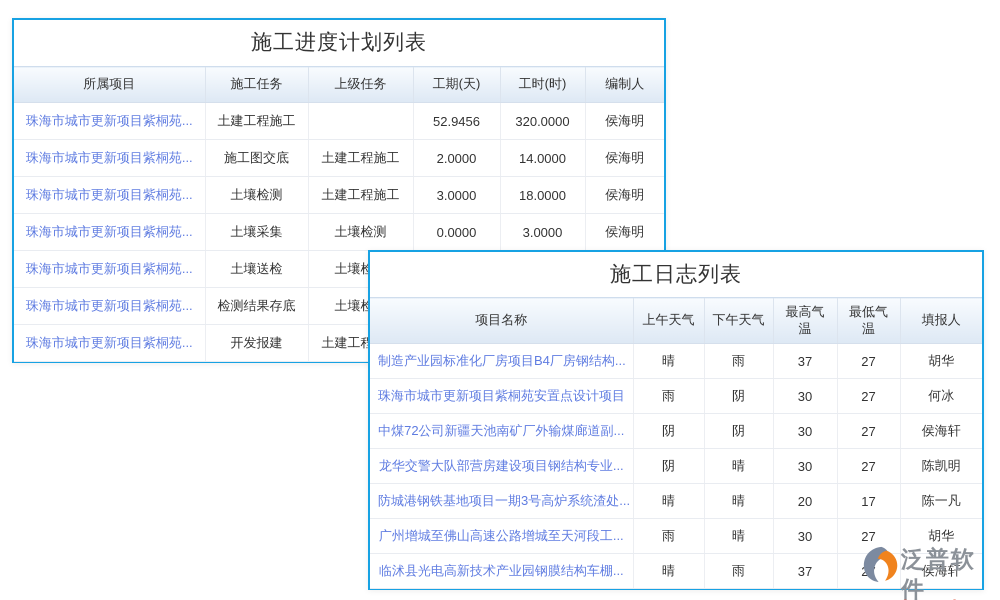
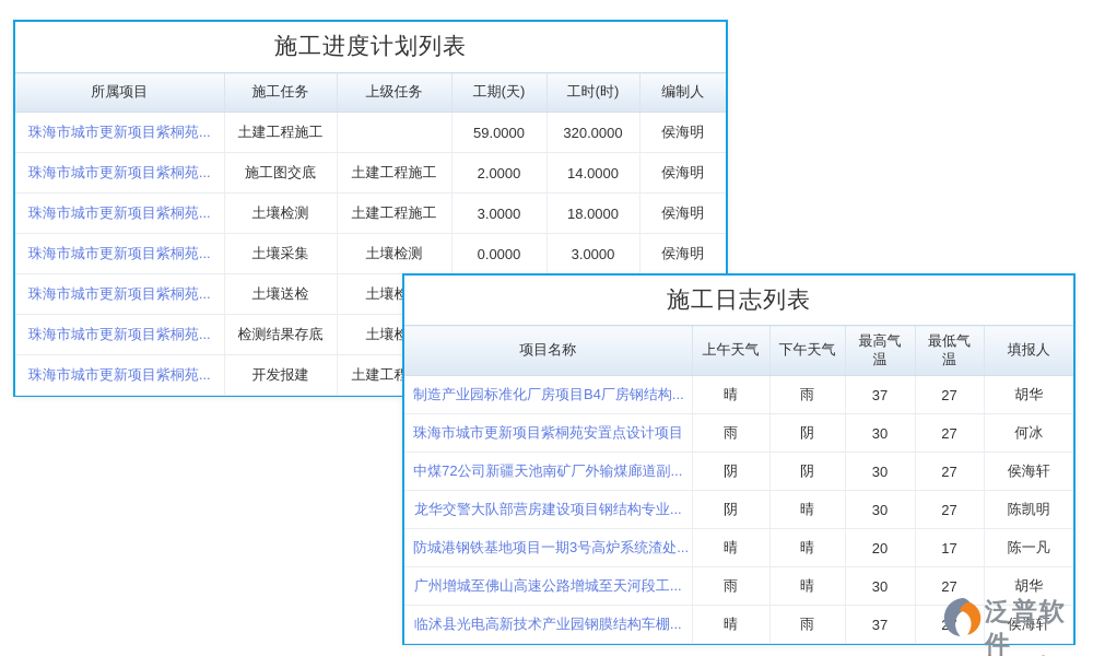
  施工进度计划列表
  所属项目	施工任务	上级任务	工期(天)	工时(时)	编制人
- 珠海市城市更新项目紫桐苑...	土建工程施工		52.9456	320.0000	侯海明
+ 珠海市城市更新项目紫桐苑...	土建工程施工		59.0000	320.0000	侯海明
  珠海市城市更新项目紫桐苑...	施工图交底	土建工程施工	2.0000	14.0000	侯海明
  珠海市城市更新项目紫桐苑...	土壤检测	土建工程施工	3.0000	18.0000	侯海明
  珠海市城市更新项目紫桐苑...	土壤采集	土壤检测	0.0000	3.0000	侯海明
  珠海市城市更新项目紫桐苑...	土壤送检	土壤检
  珠海市城市更新项目紫桐苑...	检测结果存底	土壤检
  珠海市城市更新项目紫桐苑...	开发报建	土建工程
  施工日志列表
  项目名称	上午天气	下午天气	最高气温	最低气温	填报人
  制造产业园标准化厂房项目B4厂房钢结构...	晴	雨	37	27	胡华
  珠海市城市更新项目紫桐苑安置点设计项目	雨	阴	30	27	何冰
  中煤72公司新疆天池南矿厂外输煤廊道副...	阴	阴	30	27	侯海轩
  龙华交警大队部营房建设项目钢结构专业...	阴	晴	30	27	陈凯明
  防城港钢铁基地项目一期3号高炉系统渣处...	晴	晴	20	17	陈一凡
  广州增城至佛山高速公路增城至天河段工...	雨	晴	30	27	胡华
  临沭县光电高新技术产业园钢膜结构车棚...	晴	雨	37		侯海轩
  泛普软件
